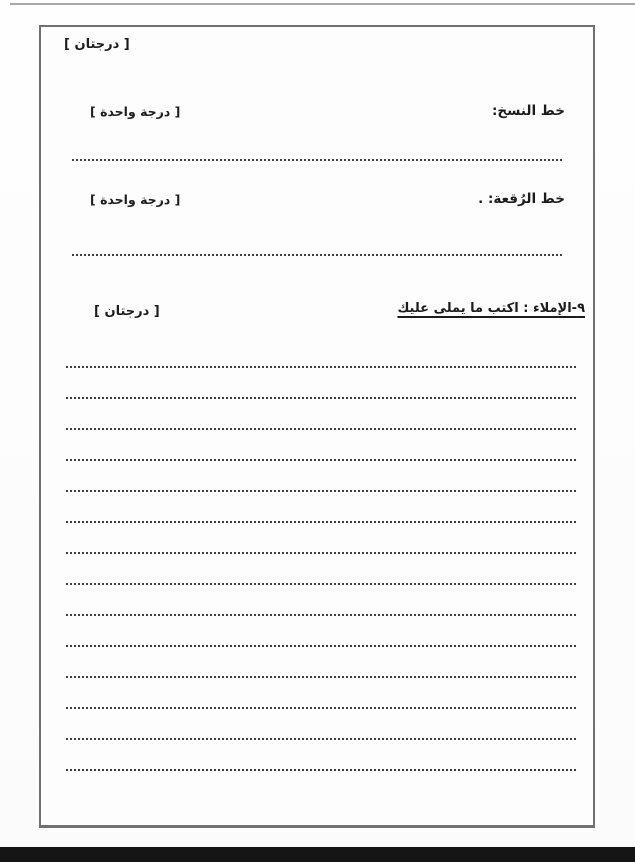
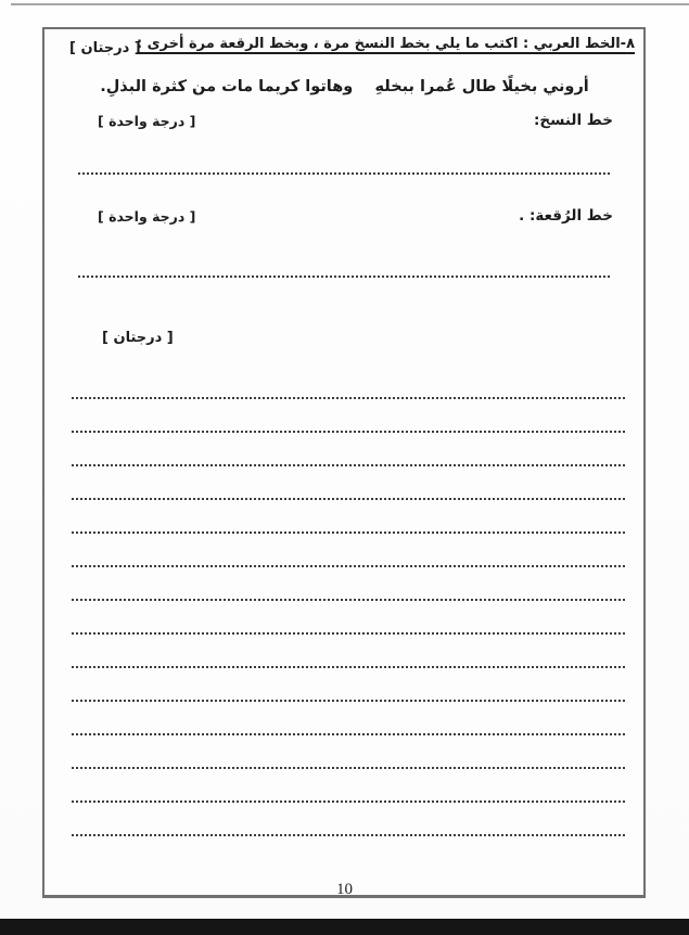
+ ٨-الخط العربي : اكتب ما يلي بخط النسخ مرة ، وبخط الرقعة مرة أخرى :
  [ درجتان ]
+ أروني بخيلًا طال عُمرا ببخلهِ وهاتوا كريما مات من كثرة البذلِ.
  خط النسخ:
  [ درجة واحدة ]
  خط الرُقعة: .
  [ درجة واحدة ]
- ٩-الإملاء : اكتب ما يملى عليك
  [ درجتان ]
+ 10
